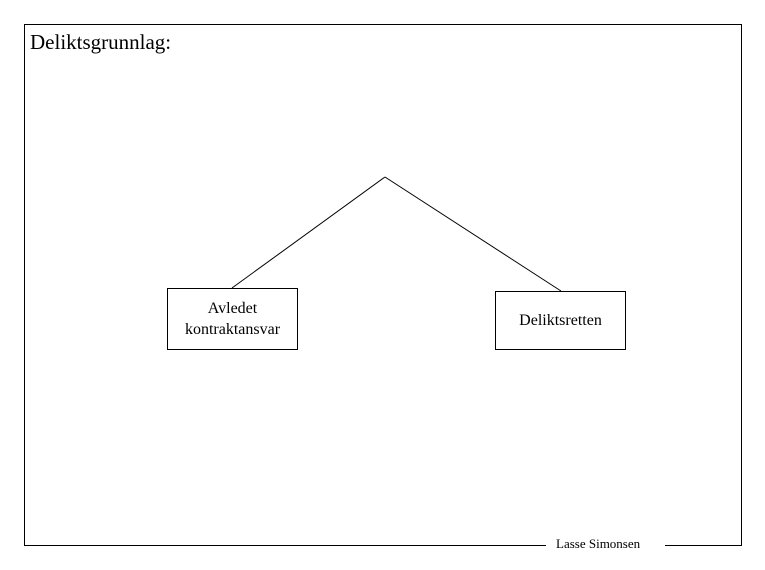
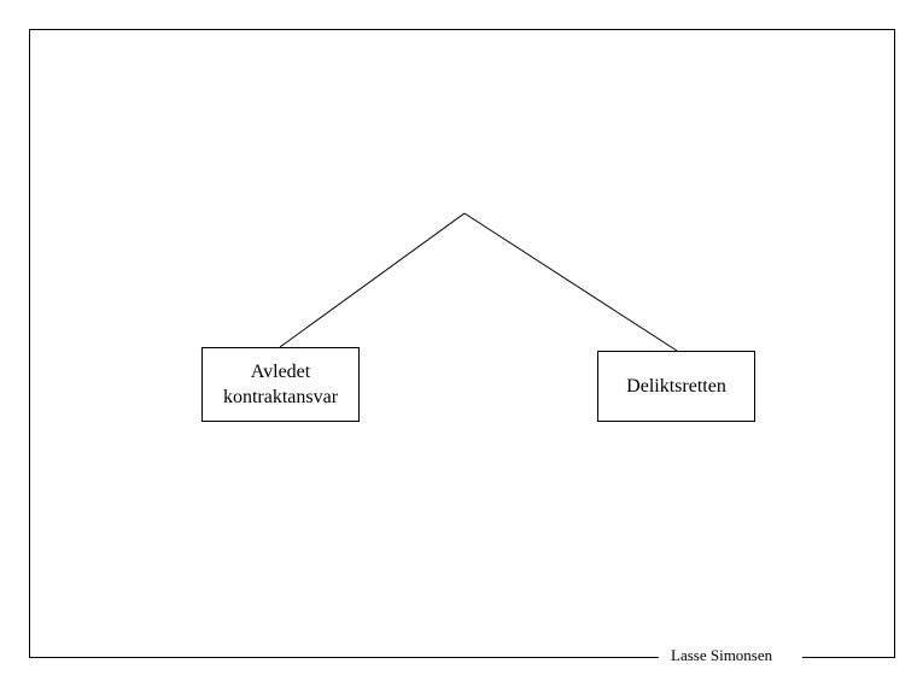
- Deliktsgrunnlag:
  Avledet
  kontraktansvar
  Deliktsretten
  Lasse Simonsen
